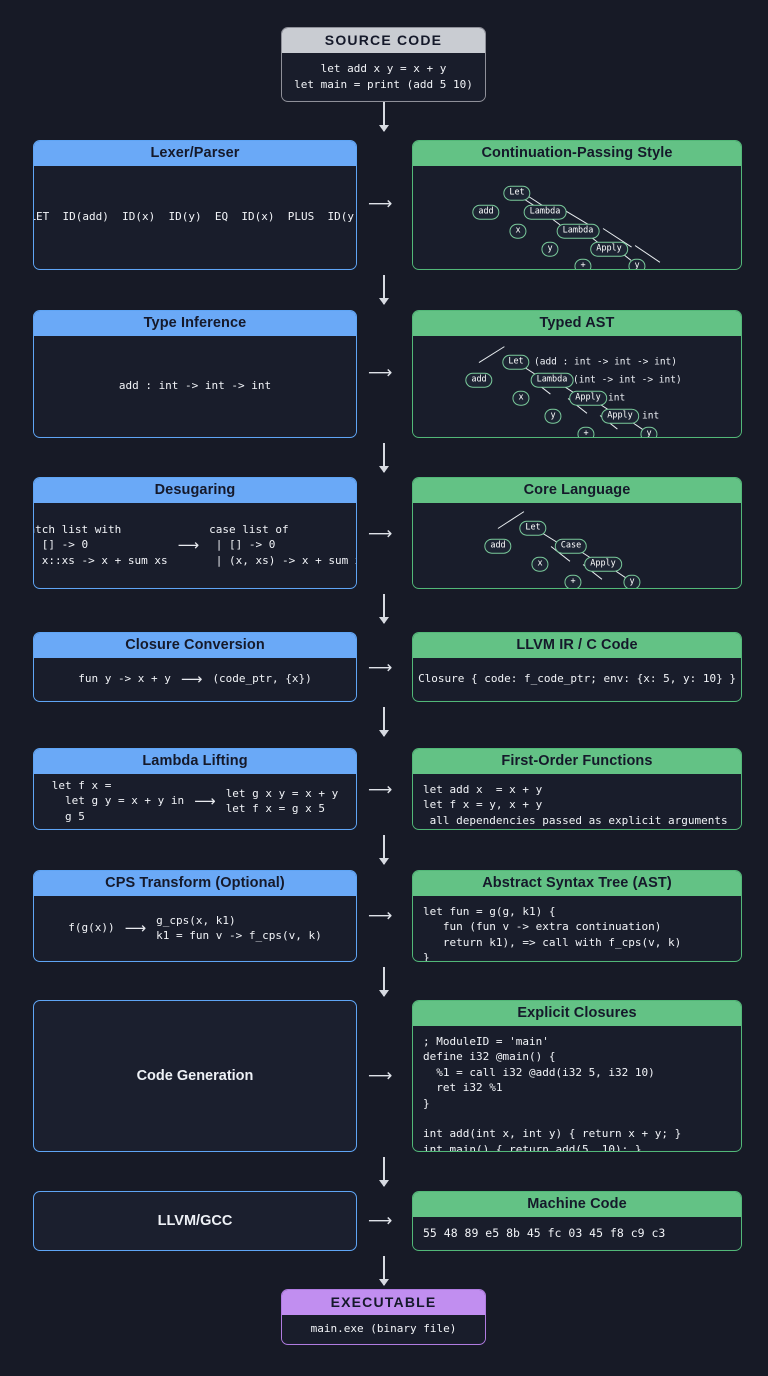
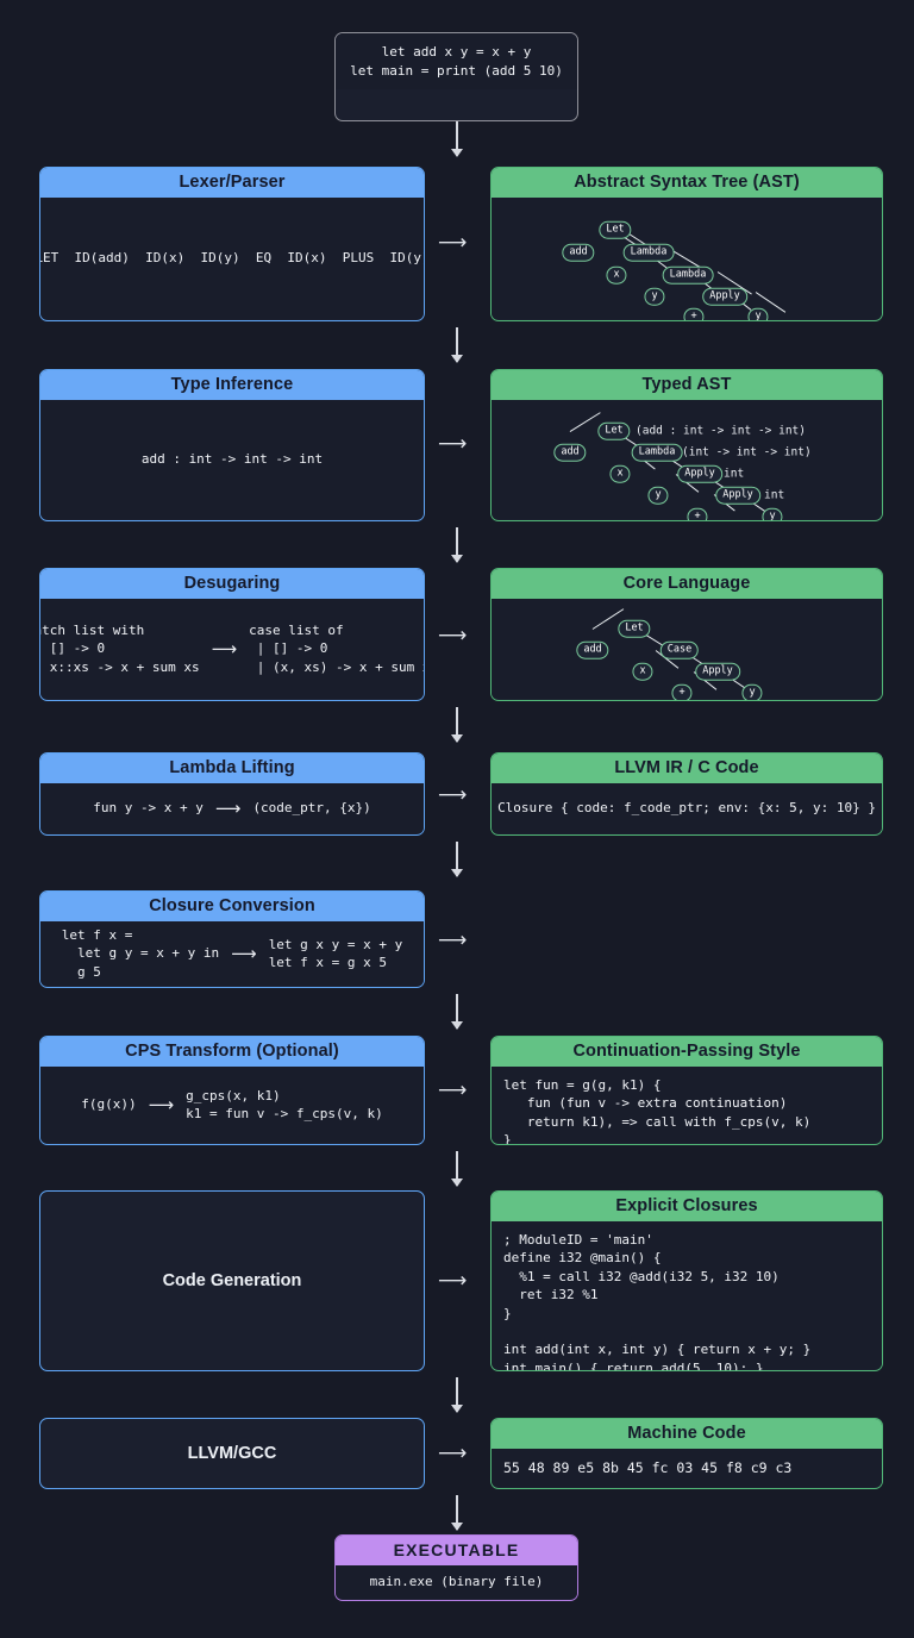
- SOURCE CODE
  let add x y = x + y
  let main = print (add 5 10)
  Lexer/Parser
  ET ID(add) ID(x) ID(y) EQ ID(x) PLUS ID(y
  ⟶
- Continuation-Passing Style
+ Abstract Syntax Tree (AST)
  Let
  add
  Lambda
  x
  Lambda
  y
  Apply
  +
  y
  Type Inference
  add : int -> int -> int
  ⟶
  Typed AST
  Let
  add
  Lambda
  x
  Apply
  y
  Apply
  +
  y
  (add : int -> int -> int)
  (int -> int -> int)
  int
  int
  Desugaring
  tch list with
  [] -> 0
  x::xs -> x + sum xs
  ⟶
  case list of
  | [] -> 0
  | (x, xs) -> x + sum
  ⟶
  Core Language
  Let
  add
  Case
  x
  Apply
  +
  y
- Closure Conversion
+ Lambda Lifting
  fun y -> x + y
  ⟶
  (code_ptr, {x})
  ⟶
  LLVM IR / C Code
  Closure { code: f_code_ptr; env: {x: 5, y: 10} }
- Lambda Lifting
+ Closure Conversion
  let f x =
  let g y = x + y in
  g 5
  ⟶
  let g x y = x + y
  let f x = g x 5
  ⟶
- First-Order Functions
- let add x = x + y
- let f x = y, x + y
- all dependencies passed as explicit arguments
  CPS Transform (Optional)
  f(g(x))
  ⟶
  g_cps(x, k1)
  k1 = fun v -> f_cps(v, k)
  ⟶
- Abstract Syntax Tree (AST)
+ Continuation-Passing Style
  let fun = g(g, k1) {
  fun (fun v -> extra continuation)
  return k1), => call with f_cps(v, k)
  }
  Code Generation
  ⟶
  Explicit Closures
  ; ModuleID = 'main'
  define i32 @main() {
  %1 = call i32 @add(i32 5, i32 10)
  ret i32 %1
  }
  int add(int x, int y) { return x + y; }
  int main() { return add(5, 10); }
  LLVM/GCC
  ⟶
  Machine Code
  55 48 89 e5 8b 45 fc 03 45 f8 c9 c3
  EXECUTABLE
  main.exe (binary file)
